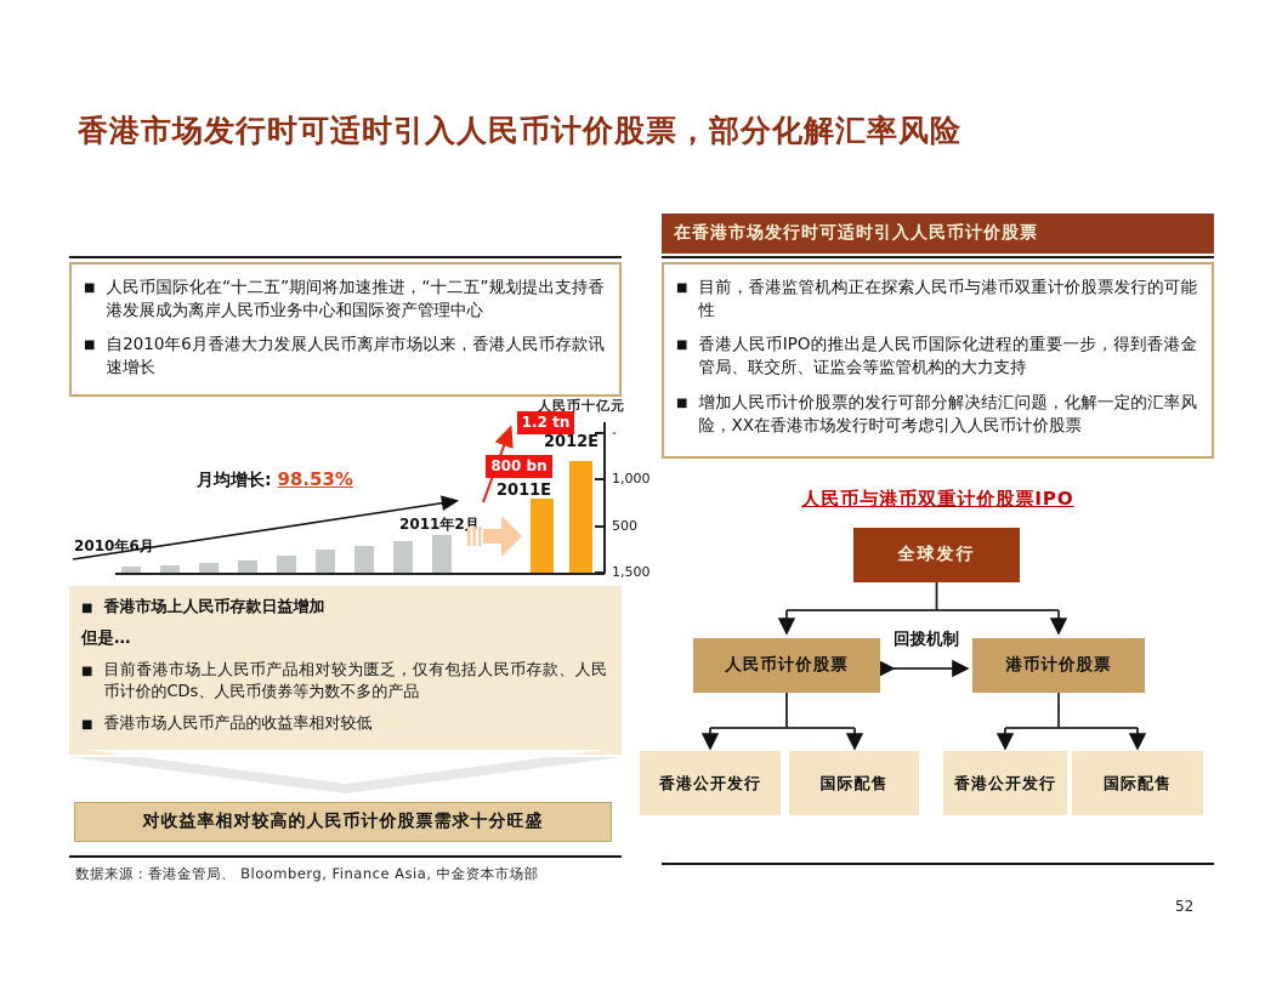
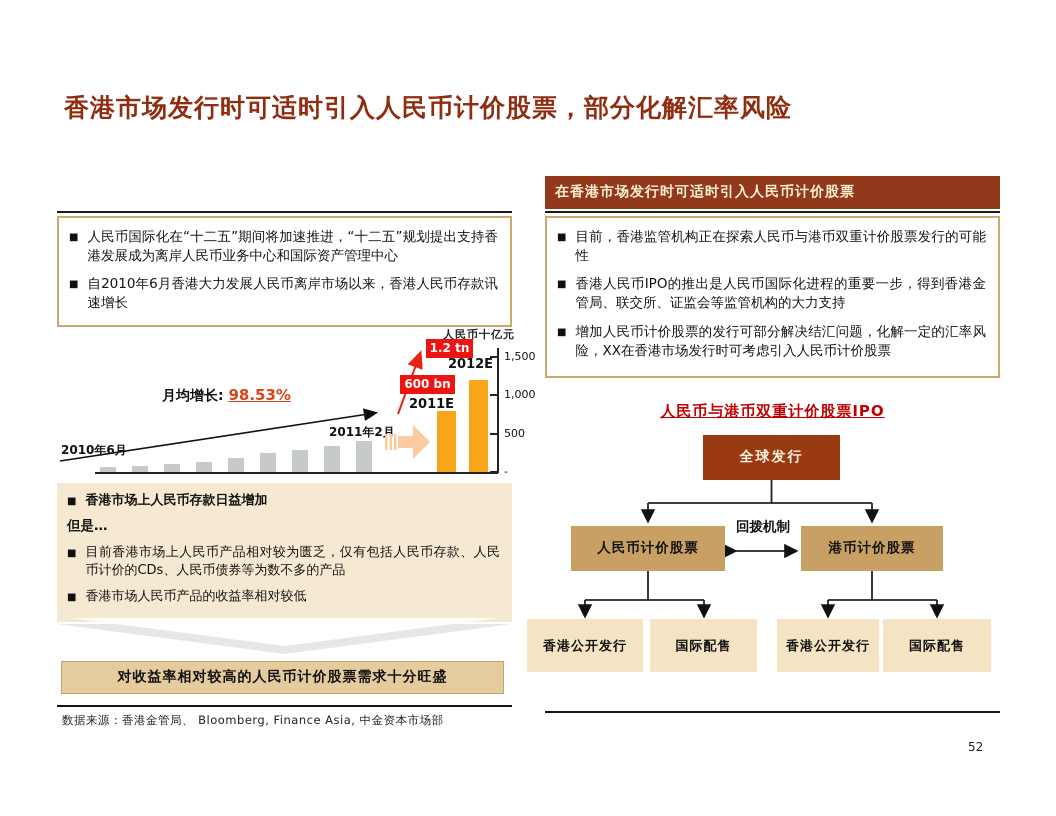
  香港市场发行时可适时引入人民币计价股票，部分化解汇率风险
  ■
  人民币国际化在“十二五”期间将加速推进，“十二五”规划提出支持香港发展成为离岸人民币业务中心和国际资产管理中心
  ■
  自2010年6月香港大力发展人民币离岸市场以来，香港人民币存款讯速增长
- -
+ 1,500
  1,000
  500
- 1,500
+ -
  人民币十亿元
  月均增长: 98.53%
  2010年6月
  2011年2月
  1.2 tn
- 800 bn
+ 600 bn
  2012E
  2011E
  ■
  香港市场上人民币存款日益增加
  但是…
  ■
  目前香港市场上人民币产品相对较为匮乏，仅有包括人民币存款、人民币计价的CDs、人民币债券等为数不多的产品
  ■
  香港市场人民币产品的收益率相对较低
  对收益率相对较高的人民币计价股票需求十分旺盛
  数据来源：香港金管局、 Bloomberg, Finance Asia, 中金资本市场部
  在香港市场发行时可适时引入人民币计价股票
  ■
  目前，香港监管机构正在探索人民币与港币双重计价股票发行的可能性
  ■
  香港人民币IPO的推出是人民币国际化进程的重要一步，得到香港金管局、联交所、证监会等监管机构的大力支持
  ■
  增加人民币计价股票的发行可部分解决结汇问题，化解一定的汇率风险，XX在香港市场发行时可考虑引入人民币计价股票
  人民币与港币双重计价股票IPO
  全球发行
  回拨机制
  人民币计价股票
  港币计价股票
  香港公开发行
  国际配售
  香港公开发行
  国际配售
  52
